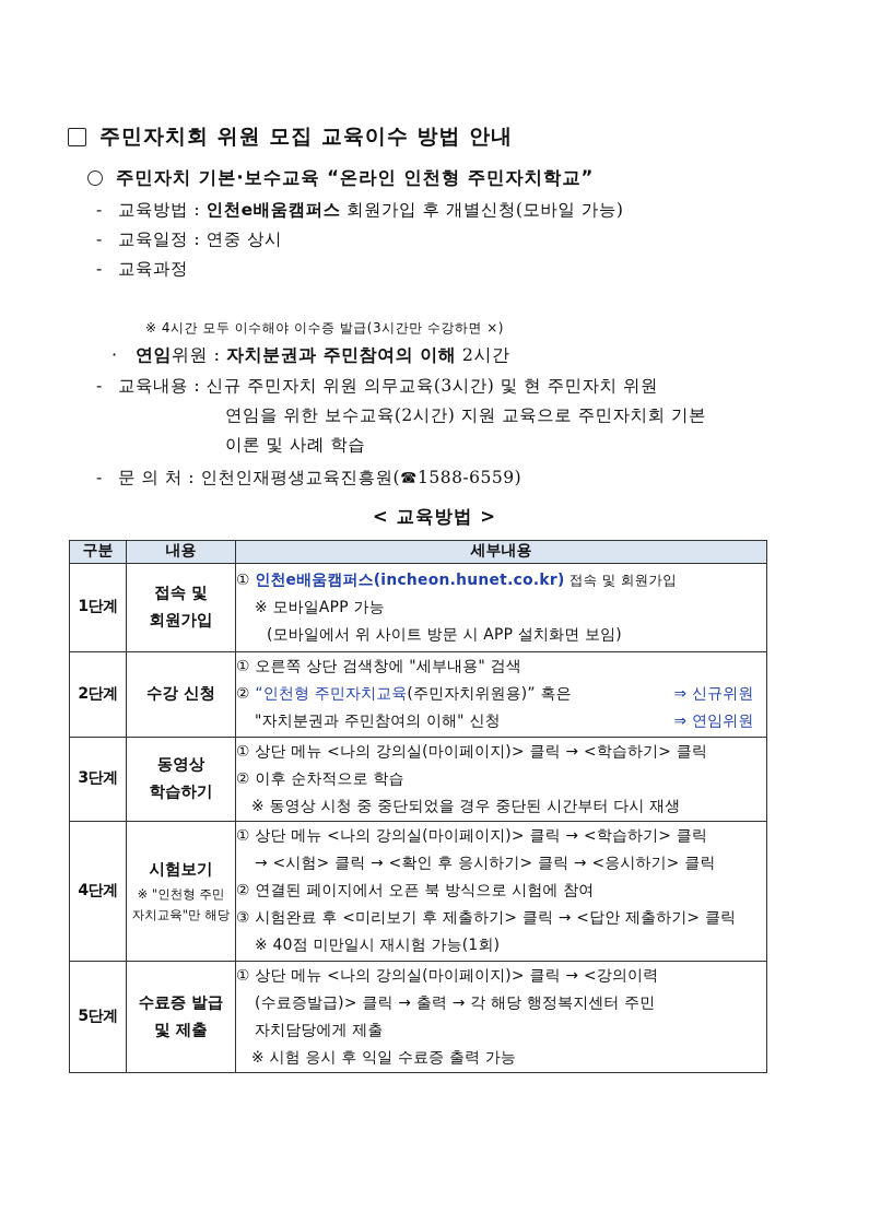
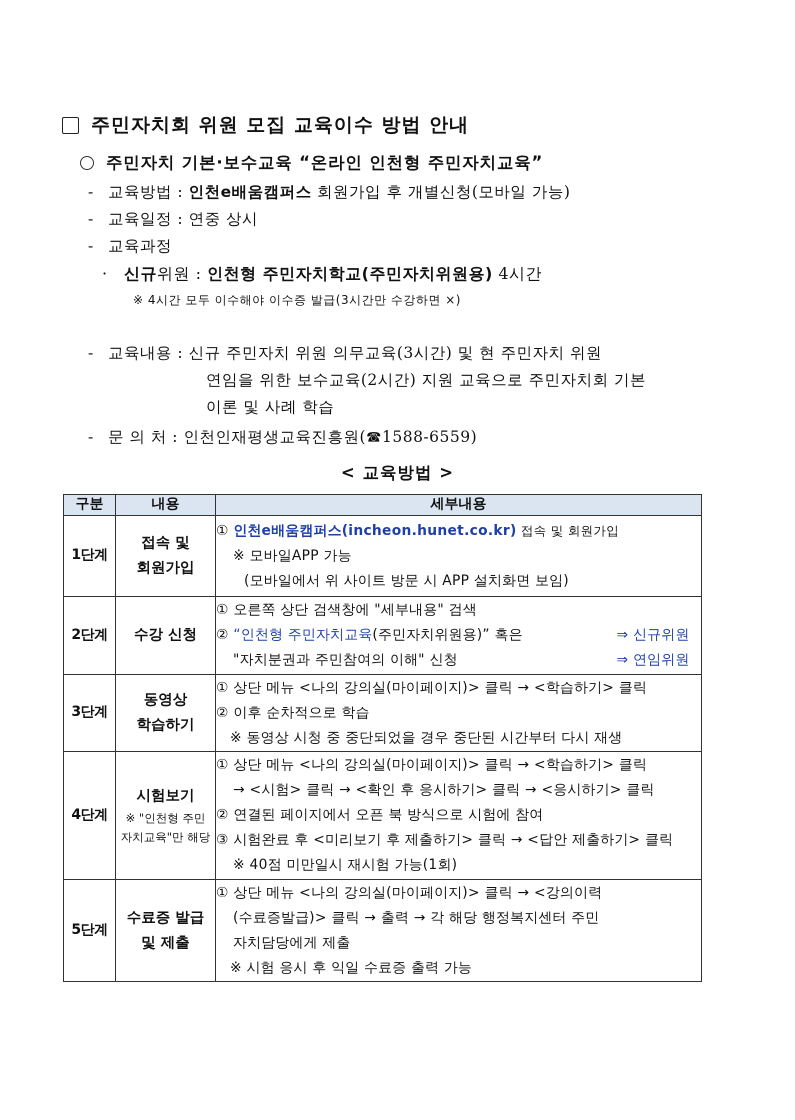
  주민자치회 위원 모집 교육이수 방법 안내
- 주민자치 기본·보수교육 “온라인 인천형 주민자치학교”
+ 주민자치 기본·보수교육 “온라인 인천형 주민자치교육”
  - 교육방법 : 인천e배움캠퍼스 회원가입 후 개별신청(모바일 가능)
  - 교육일정 : 연중 상시
  - 교육과정
+ · 신규위원 : 인천형 주민자치학교(주민자치위원용) 4시간
  ※ 4시간 모두 이수해야 이수증 발급(3시간만 수강하면 ×)
- · 연임위원 : 자치분권과 주민참여의 이해 2시간
  - 교육내용 : 신규 주민자치 위원 의무교육(3시간) 및 현 주민자치 위원
  연임을 위한 보수교육(2시간) 지원 교육으로 주민자치회 기본
  이론 및 사례 학습
  - 문 의 처 : 인천인재평생교육진흥원(☎1588-6559)
  < 교육방법 >
  구분	내용	세부내용
  1단계	접속 및 회원가입	① 인천e배움캠퍼스(incheon.hunet.co.kr) 접속 및 회원가입 ※ 모바일APP 가능 (모바일에서 위 사이트 방문 시 APP 설치화면 보임)
  2단계	수강 신청	① 오른쪽 상단 검색창에 "세부내용" 검색 ② “인천형 주민자치교육(주민자치위원용)” 혹은 ⇒ 신규위원 "자치분권과 주민참여의 이해" 신청 ⇒ 연임위원
  3단계	동영상 학습하기	① 상단 메뉴 <나의 강의실(마이페이지)> 클릭 → <학습하기> 클릭 ② 이후 순차적으로 학습 ※ 동영상 시청 중 중단되었을 경우 중단된 시간부터 다시 재생
  4단계	시험보기 ※ "인천형 주민 자치교육"만 해당	① 상단 메뉴 <나의 강의실(마이페이지)> 클릭 → <학습하기> 클릭 → <시험> 클릭 → <확인 후 응시하기> 클릭 → <응시하기> 클릭 ② 연결된 페이지에서 오픈 북 방식으로 시험에 참여 ③ 시험완료 후 <미리보기 후 제출하기> 클릭 → <답안 제출하기> 클릭 ※ 40점 미만일시 재시험 가능(1회)
  5단계	수료증 발급 및 제출	① 상단 메뉴 <나의 강의실(마이페이지)> 클릭 → <강의이력 (수료증발급)> 클릭 → 출력 → 각 해당 행정복지센터 주민 자치담당에게 제출 ※ 시험 응시 후 익일 수료증 출력 가능
